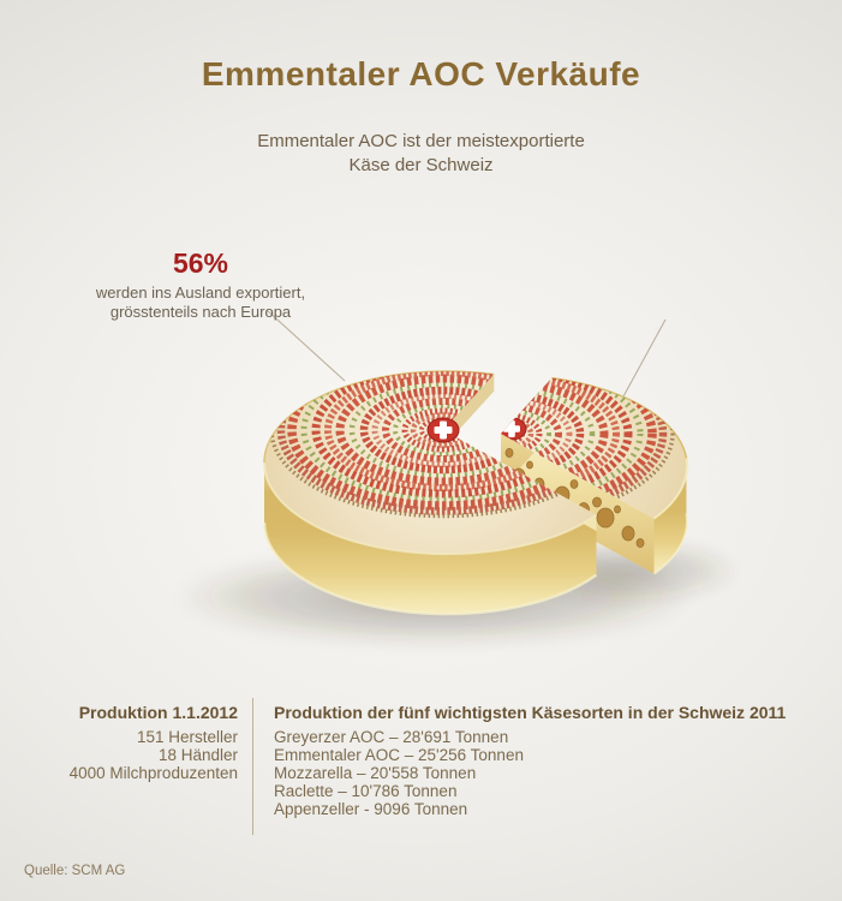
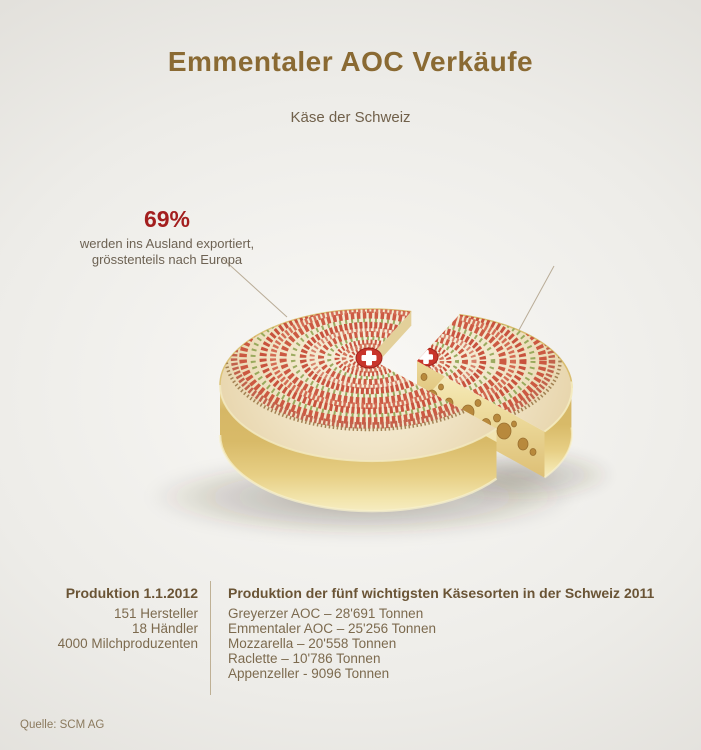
  Emmentaler AOC Verkäufe
- Emmentaler AOC ist der meistexportierte
  Käse der Schweiz
- 56%
+ 69%
  werden ins Ausland exportiert,
  grösstenteils nach Europa
  Produktion 1.1.2012
  151 Hersteller
  18 Händler
  4000 Milchproduzenten
  Produktion der fünf wichtigsten Käsesorten in der Schweiz 2011
  Greyerzer AOC – 28'691 Tonnen
  Emmentaler AOC – 25'256 Tonnen
  Mozzarella – 20'558 Tonnen
  Raclette – 10'786 Tonnen
  Appenzeller - 9096 Tonnen
  Quelle: SCM AG
